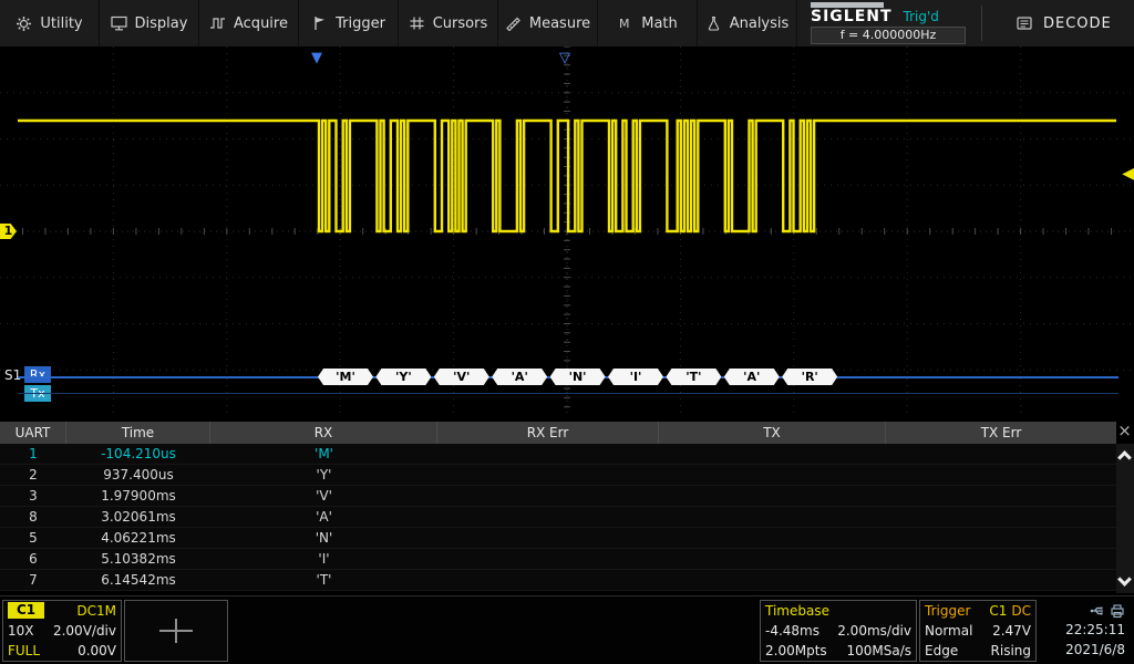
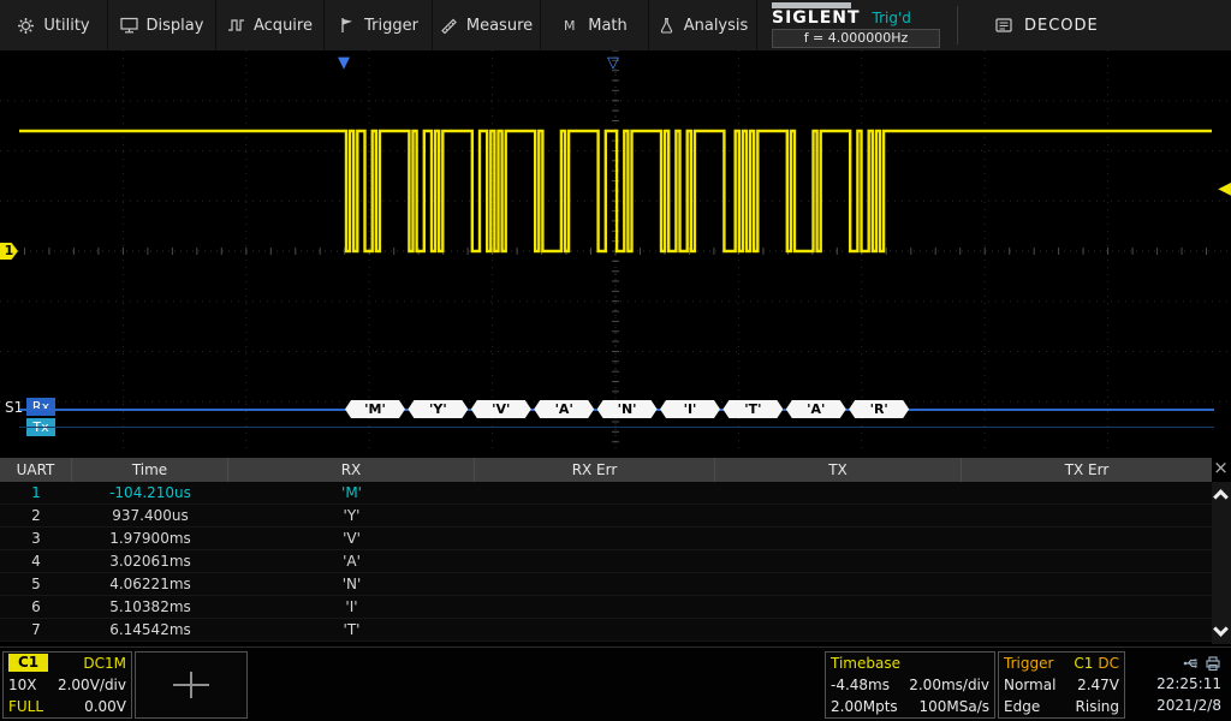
  Utility
  Display
  Acquire
  Trigger
- Cursors
  Measure
  M
  Math
  Analysis
  SIGLENT
  Trig'd
  f = 4.000000Hz
  DECODE
  ▼
  ▽
  ◀
  1
  S1
  Rx
  'M'
  'Y'
  'V'
  'A'
  'N'
  'I'
  'T'
  'A'
  'R'
  UART
  Time
  RX
  RX Err
  TX
  TX Err
  1
  -104.210us
  'M'
  2
  937.400us
  'Y'
  3
  1.97900ms
  'V'
- 8
+ 4
  3.02061ms
  'A'
  5
  4.06221ms
  'N'
  6
  5.10382ms
  'I'
  7
  6.14542ms
  'T'
  ×
  C1
  DC1M
  10X
  2.00V/div
  FULL
  0.00V
  Timebase
  -4.48ms
  2.00ms/div
  2.00Mpts
  100MSa/s
  Trigger
  C1
  DC
  Normal
  2.47V
  Edge
  Rising
  22:25:11
- 2021/6/8
+ 2021/2/8
